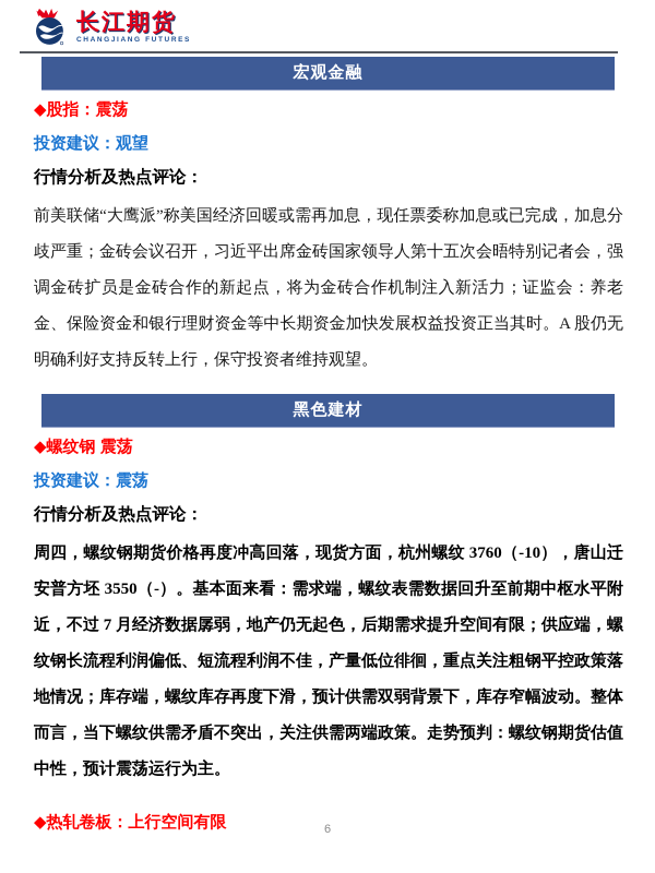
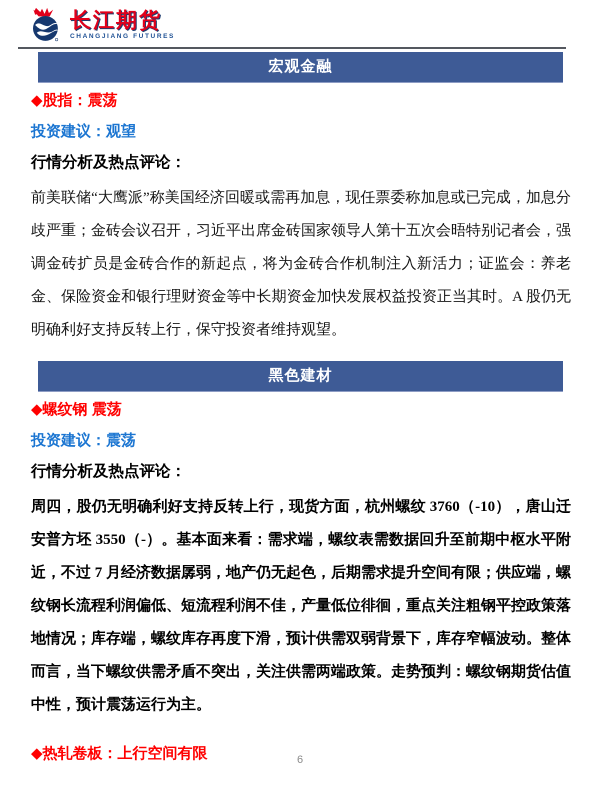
  长江期货
  宏观金融
  ◆股指：震荡
  投资建议：观望
  行情分析及热点评论：
  前美联储“大鹰派”称美国经济回暖或需再加息，现任票委称加息或已完成，加息分歧严重；金砖会议召开，习近平出席金砖国家领导人第十五次会晤特别记者会，强调金砖扩员是金砖合作的新起点，将为金砖合作机制注入新活力；证监会：养老金、保险资金和银行理财资金等中长期资金加快发展权益投资正当其时。A 股仍无明确利好支持反转上行，保守投资者维持观望。
  黑色建材
  ◆螺纹钢 震荡
  投资建议：震荡
  行情分析及热点评论：
- 周四，螺纹钢期货价格再度冲高回落，现货方面，杭州螺纹 3760（-10），唐山迁安普方坯 3550（-）。基本面来看：需求端，螺纹表需数据回升至前期中枢水平附近，不过 7 月经济数据孱弱，地产仍无起色，后期需求提升空间有限；供应端，螺纹钢长流程利润偏低、短流程利润不佳，产量低位徘徊，重点关注粗钢平控政策落地情况；库存端，螺纹库存再度下滑，预计供需双弱背景下，库存窄幅波动。整体而言，当下螺纹供需矛盾不突出，关注供需两端政策。走势预判：螺纹钢期货估值中性，预计震荡运行为主。
+ 周四，股仍无明确利好支持反转上行，现货方面，杭州螺纹 3760（-10），唐山迁安普方坯 3550（-）。基本面来看：需求端，螺纹表需数据回升至前期中枢水平附近，不过 7 月经济数据孱弱，地产仍无起色，后期需求提升空间有限；供应端，螺纹钢长流程利润偏低、短流程利润不佳，产量低位徘徊，重点关注粗钢平控政策落地情况；库存端，螺纹库存再度下滑，预计供需双弱背景下，库存窄幅波动。整体而言，当下螺纹供需矛盾不突出，关注供需两端政策。走势预判：螺纹钢期货估值中性，预计震荡运行为主。
  ◆热轧卷板：上行空间有限
  6
